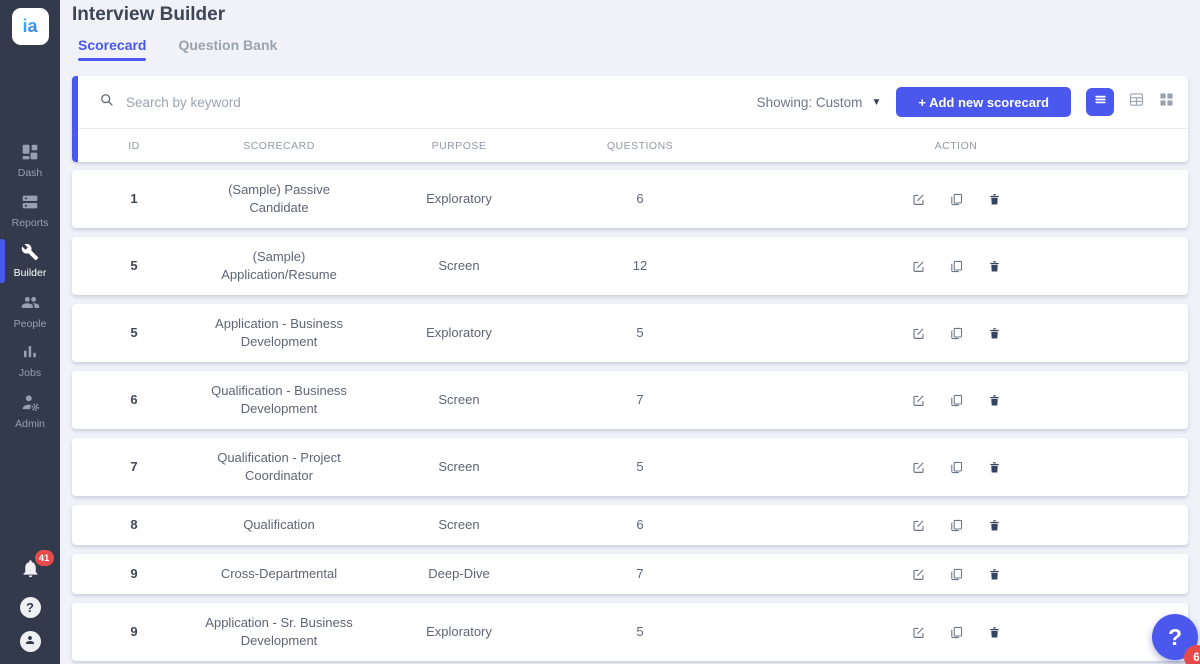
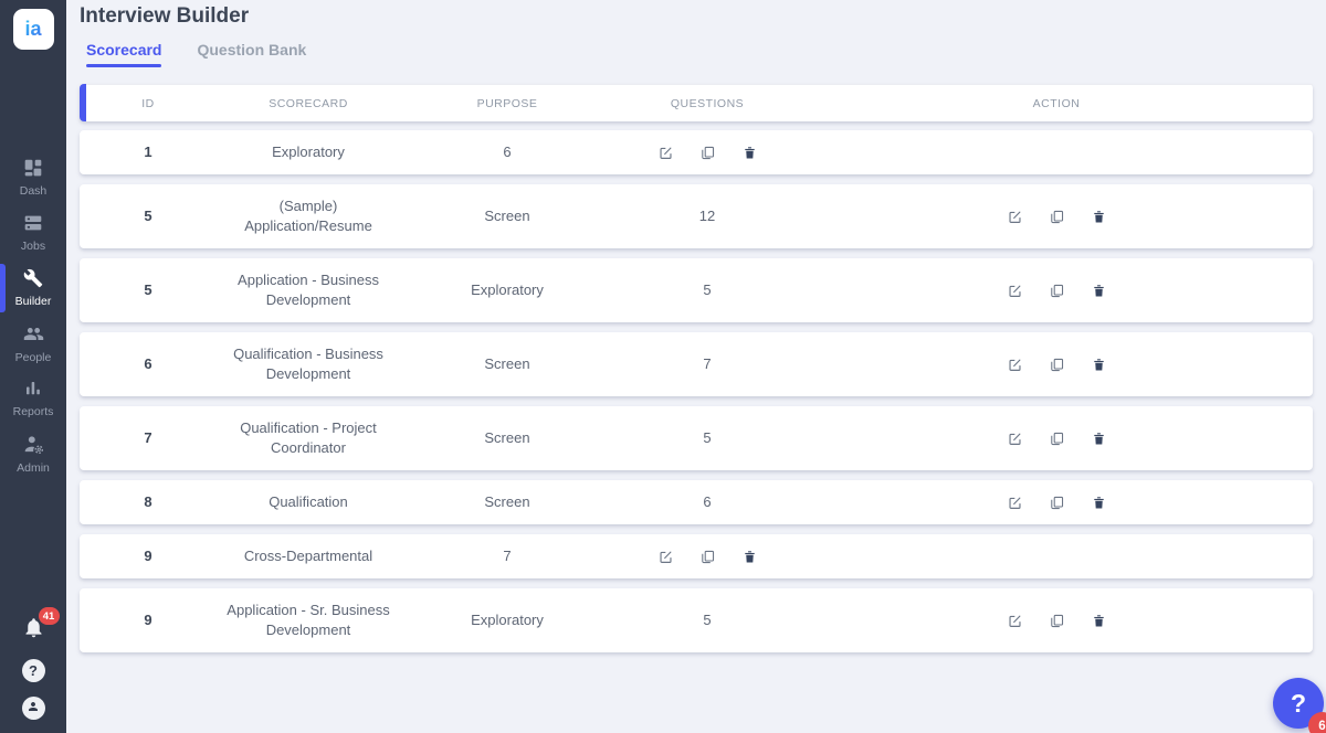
  ia
  Dash
- Reports
+ Jobs
  Builder
  People
- Jobs
+ Reports
  Admin
  41
  ?
  Interview Builder
  Scorecard
  Question Bank
- Search by keyword
- Showing: Custom
- ▼
- + Add new scorecard
  ID
  SCORECARD
  PURPOSE
  QUESTIONS
  ACTION
  1
- (Sample) Passive
- Candidate
  Exploratory
  6
  5
  (Sample)
  Application/Resume
  Screen
  12
  5
  Application - Business
  Development
  Exploratory
  5
  6
  Qualification - Business
  Development
  Screen
  7
  7
  Qualification - Project
  Coordinator
  Screen
  5
  8
  Qualification
  Screen
  6
  9
  Cross-Departmental
- Deep-Dive
  7
  9
  Application - Sr. Business
  Development
  Exploratory
  5
  ?
  6
